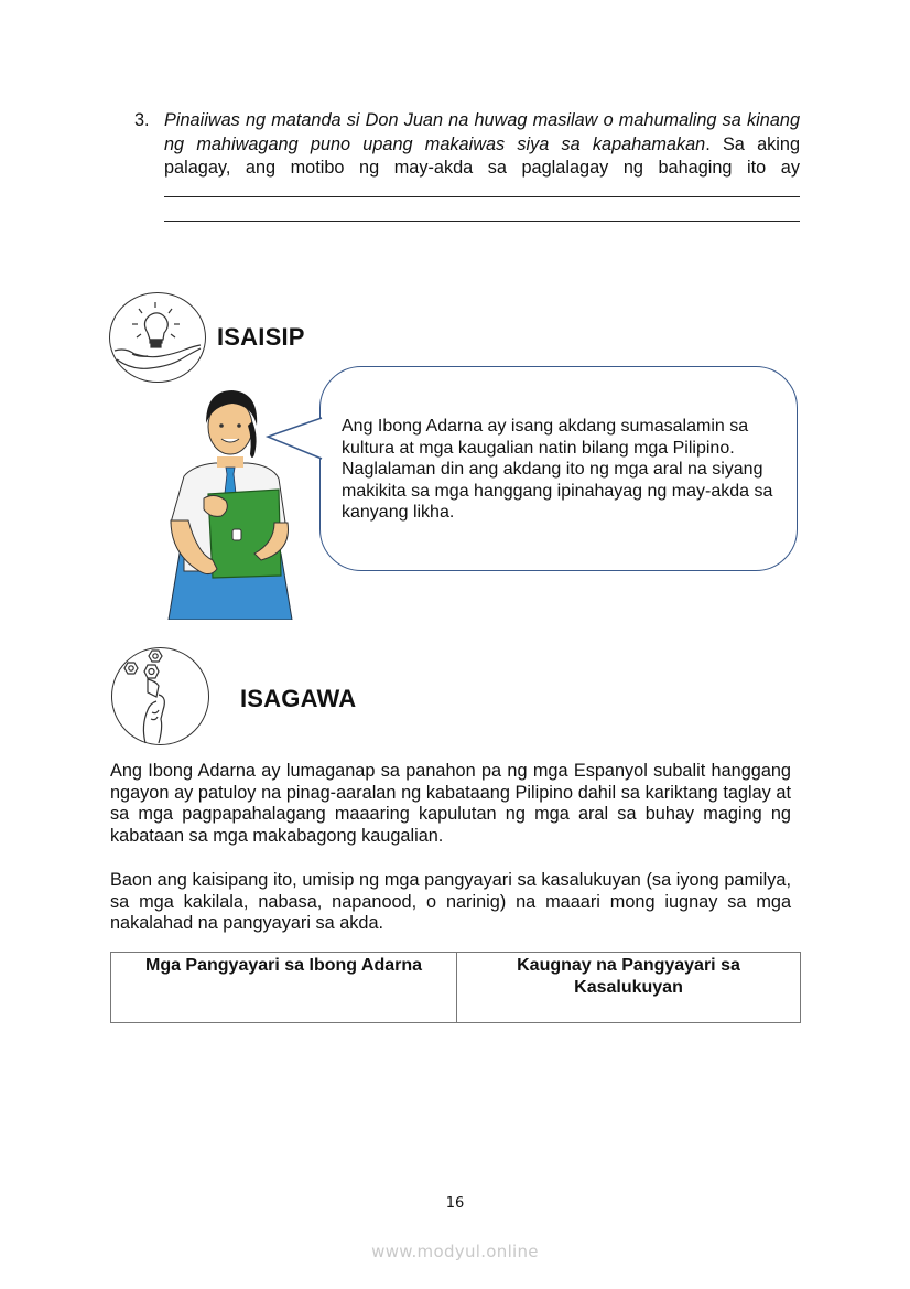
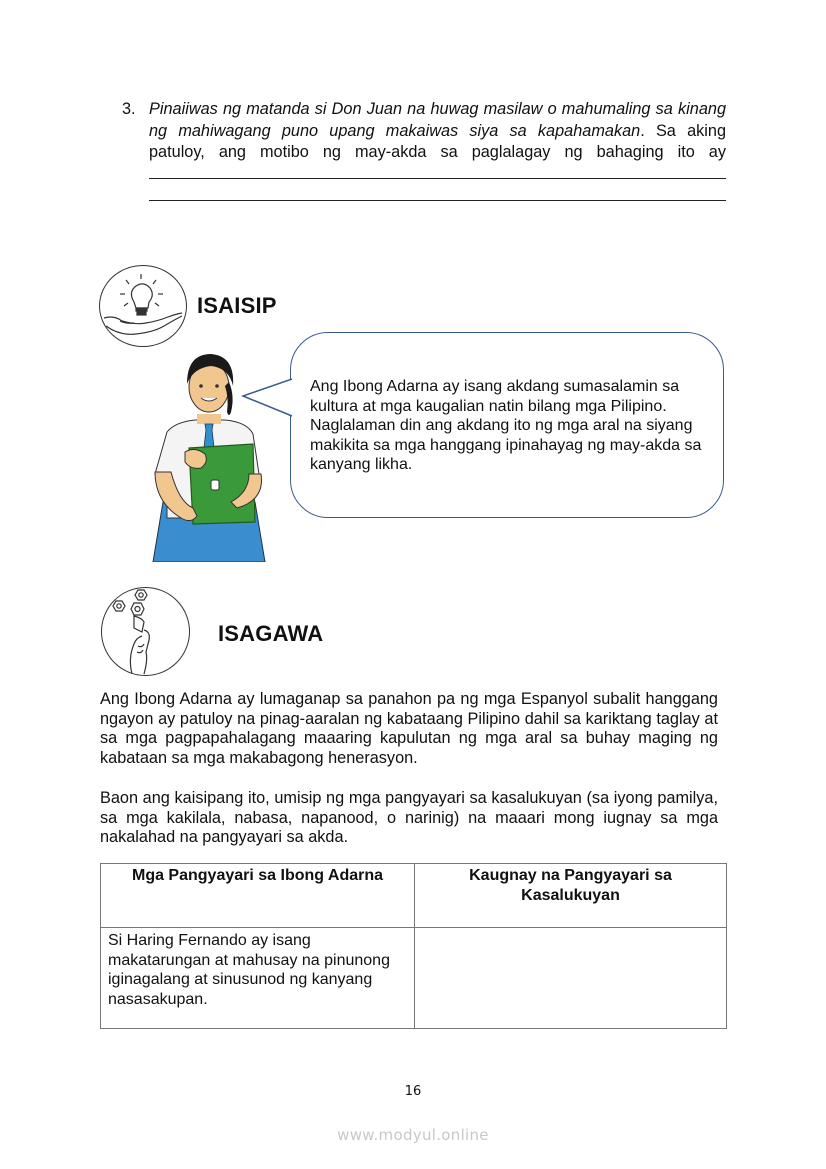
  3.
- Pinaiiwas ng matanda si Don Juan na huwag masilaw o mahumaling sa kinang ng mahiwagang puno upang makaiwas siya sa kapahamakan. Sa aking palagay, ang motibo ng may-akda sa paglalagay ng bahaging ito ay
+ Pinaiiwas ng matanda si Don Juan na huwag masilaw o mahumaling sa kinang ng mahiwagang puno upang makaiwas siya sa kapahamakan. Sa aking patuloy, ang motibo ng may-akda sa paglalagay ng bahaging ito ay
  ISAISIP
  Ang Ibong Adarna ay isang akdang sumasalamin sa kultura at mga kaugalian natin bilang mga Pilipino. Naglalaman din ang akdang ito ng mga aral na siyang makikita sa mga hanggang ipinahayag ng may-akda sa kanyang likha.
  ISAGAWA
- Ang Ibong Adarna ay lumaganap sa panahon pa ng mga Espanyol subalit hanggang ngayon ay patuloy na pinag-aaralan ng kabataang Pilipino dahil sa kariktang taglay at sa mga pagpapahalagang maaaring kapulutan ng mga aral sa buhay maging ng kabataan sa mga makabagong kaugalian.
+ Ang Ibong Adarna ay lumaganap sa panahon pa ng mga Espanyol subalit hanggang ngayon ay patuloy na pinag-aaralan ng kabataang Pilipino dahil sa kariktang taglay at sa mga pagpapahalagang maaaring kapulutan ng mga aral sa buhay maging ng kabataan sa mga makabagong henerasyon.
  Baon ang kaisipang ito, umisip ng mga pangyayari sa kasalukuyan (sa iyong pamilya, sa mga kakilala, nabasa, napanood, o narinig) na maaari mong iugnay sa mga nakalahad na pangyayari sa akda.
  Mga Pangyayari sa Ibong Adarna	Kaugnay na Pangyayari sa Kasalukuyan
+ Si Haring Fernando ay isang makatarungan at mahusay na pinunong iginagalang at sinusunod ng kanyang nasasakupan.
  16
  www.modyul.online
